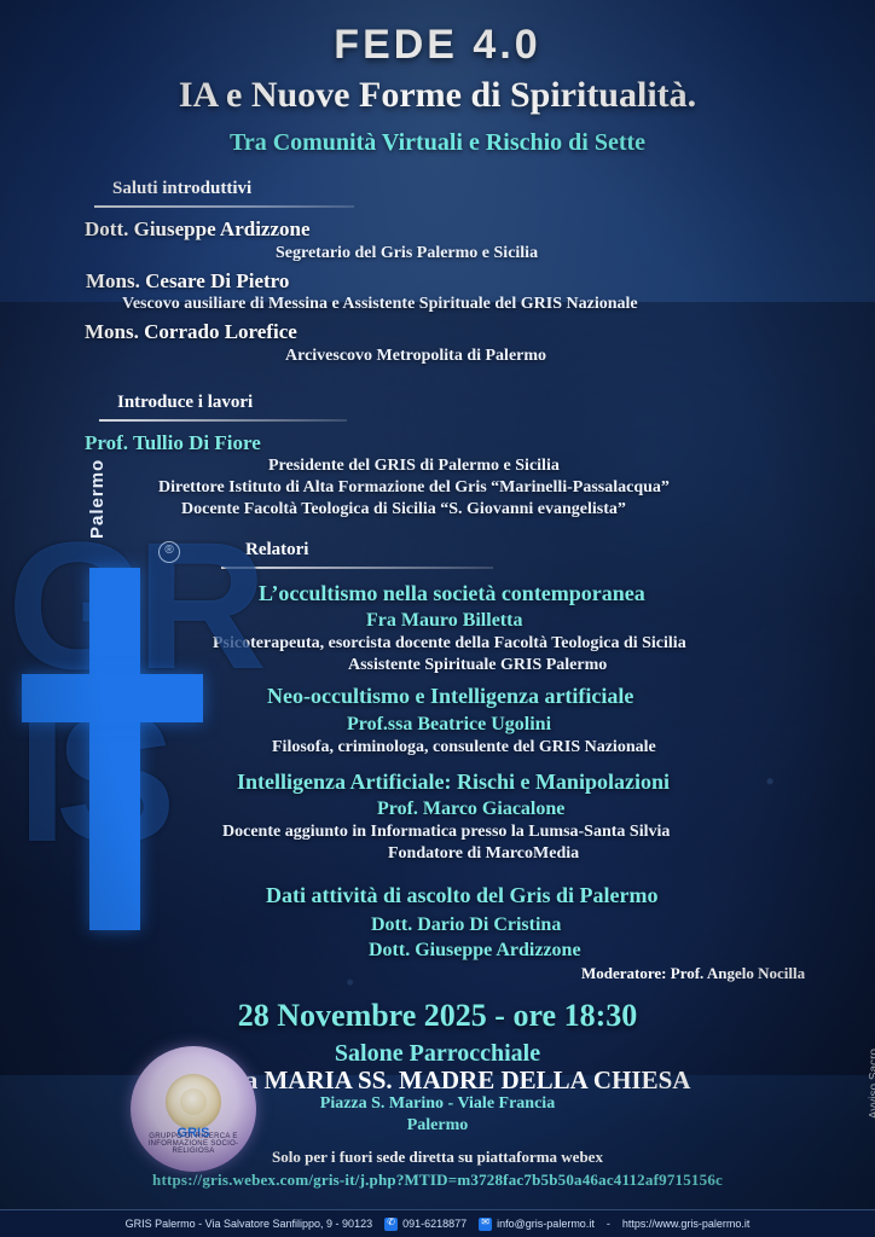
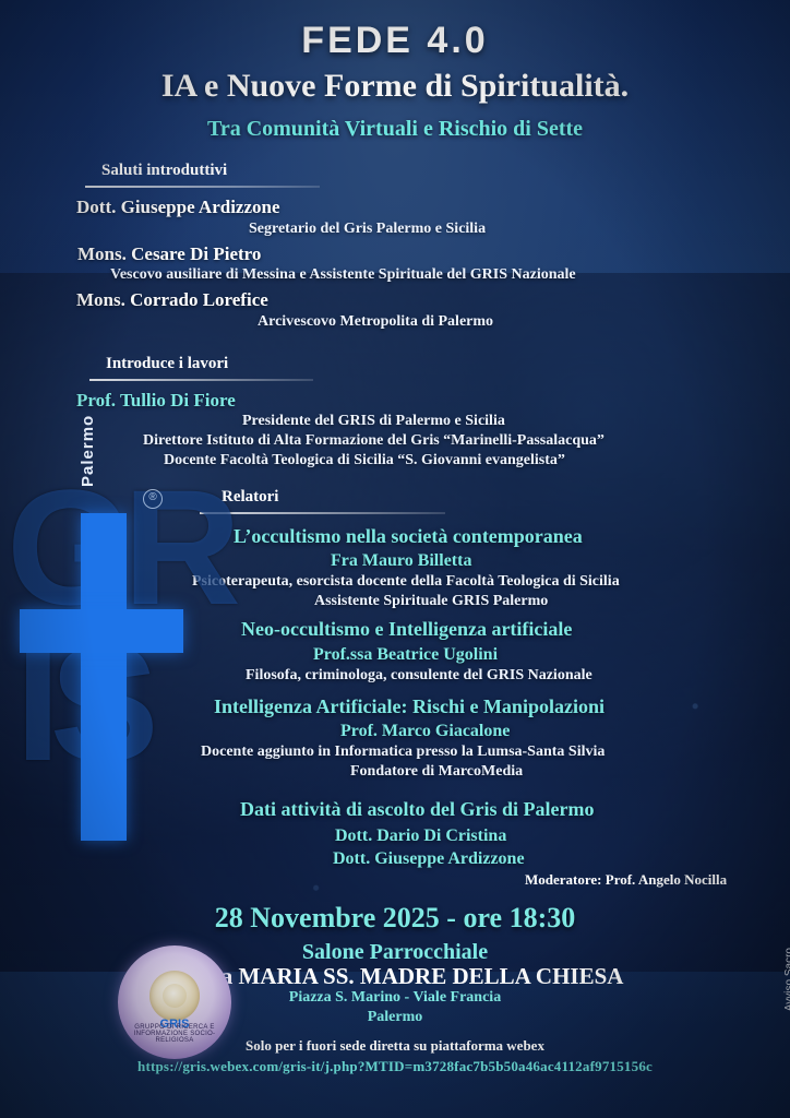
- GRIS Palermo - Via Salvatore Sanfilippo, 9 - 90123
- 091-6218877
- info@gris-palermo.it
- -
- https://www.gris-palermo.it
